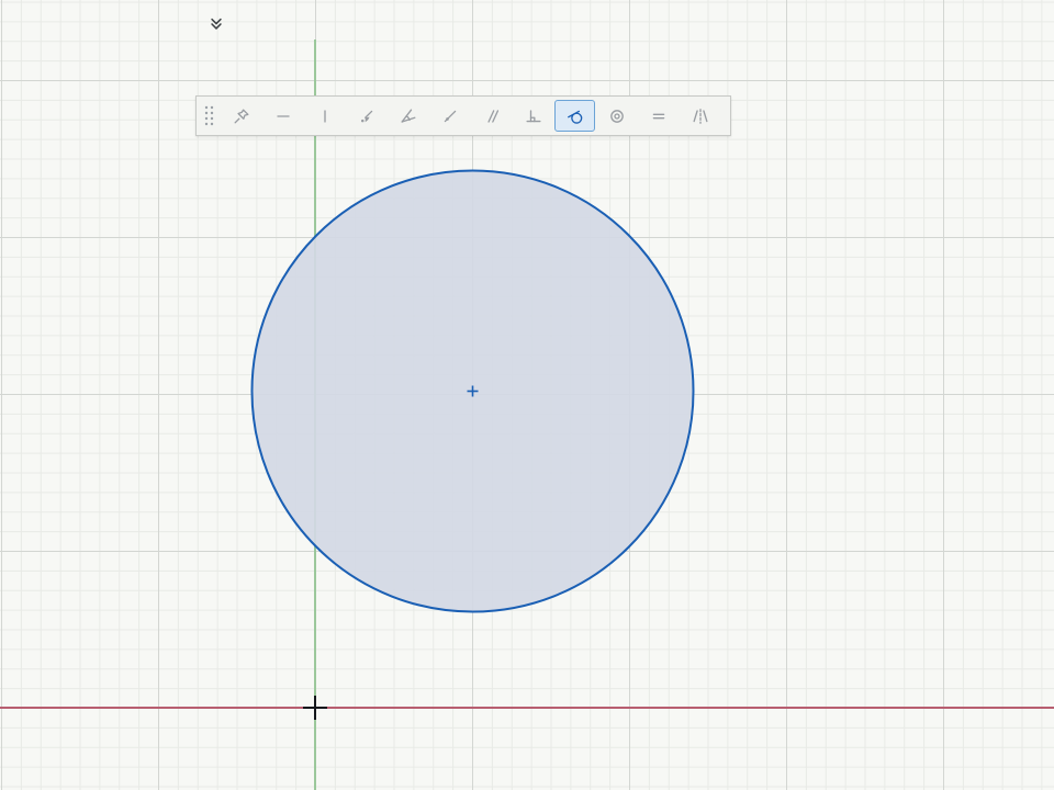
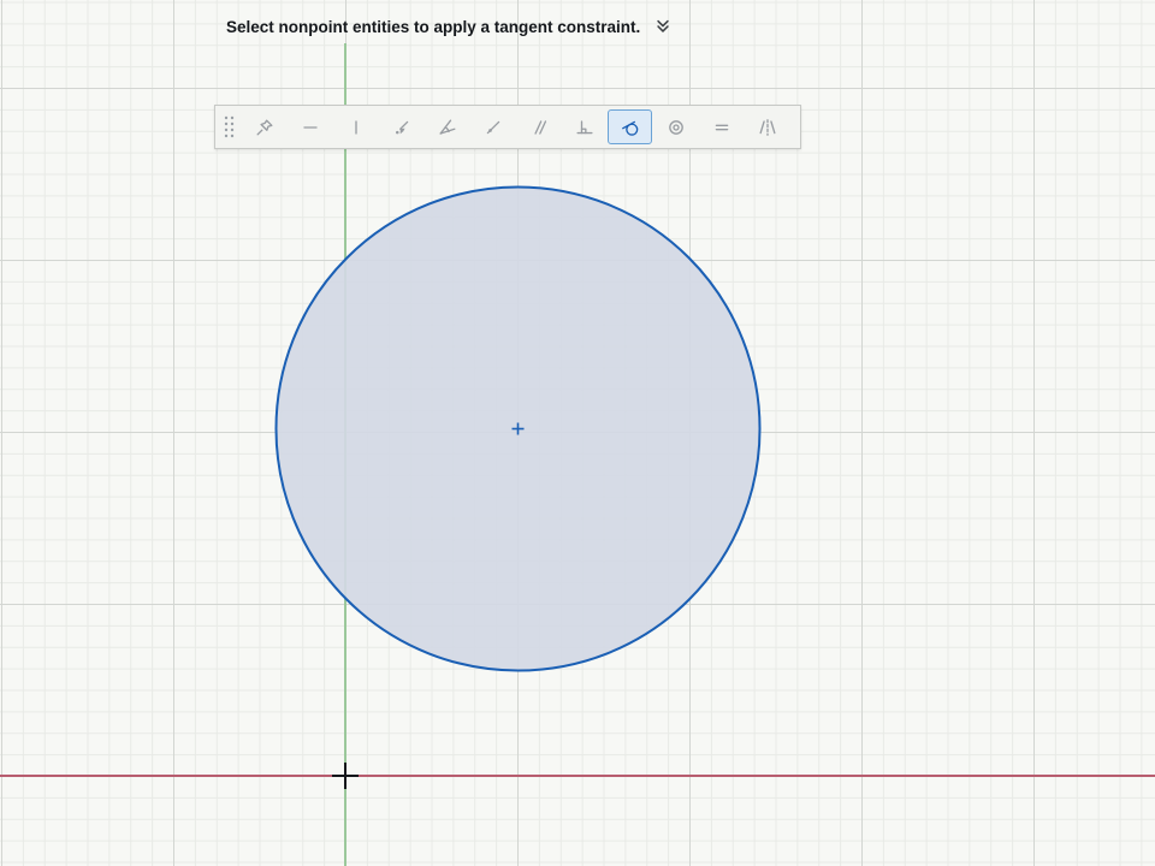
+ Select nonpoint entities to apply a tangent constraint.
